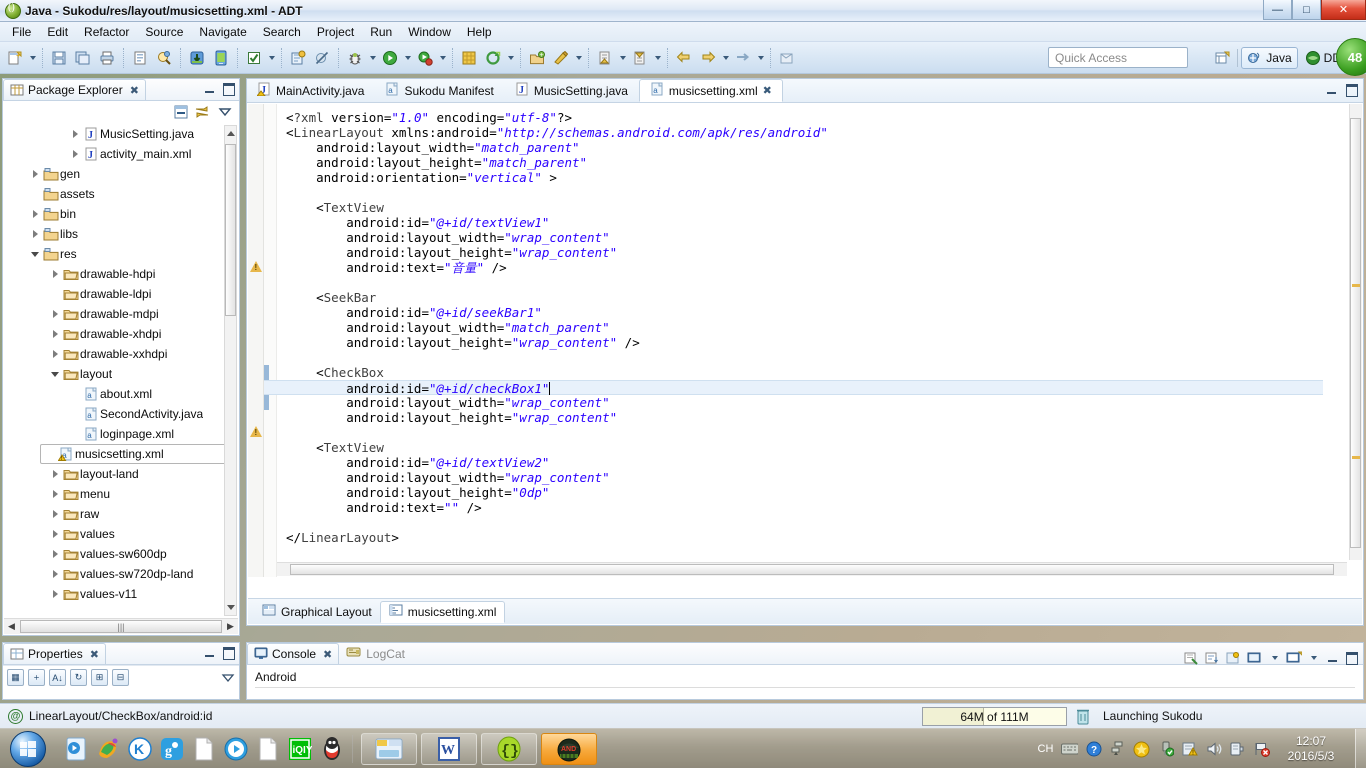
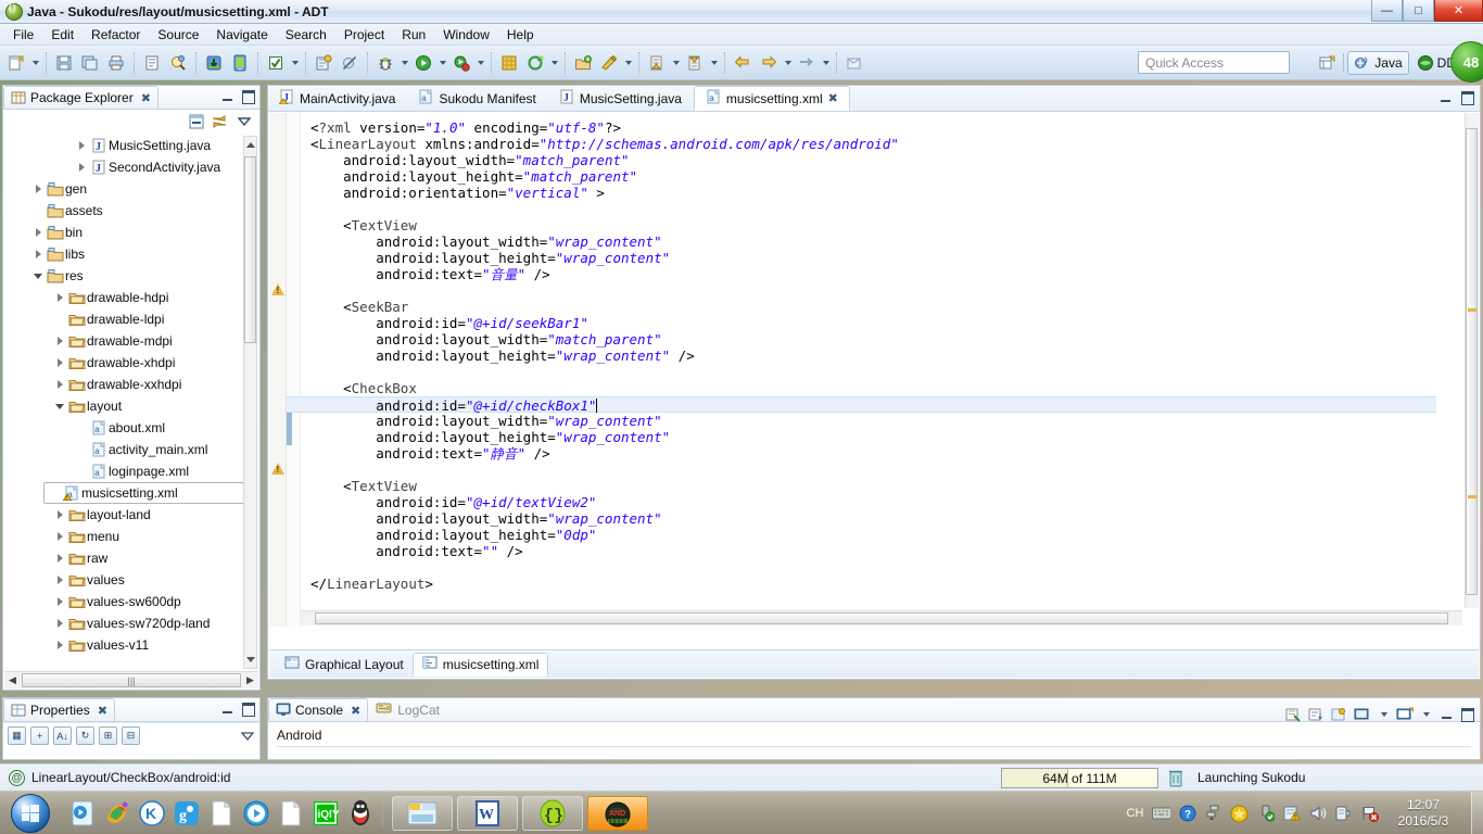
  Java - Sukodu/res/layout/musicsetting.xml - ADT
  —
  □
  ✕
  File
  Edit
  Refactor
  Source
  Navigate
  Search
  Project
  Run
  Window
  Help
  +
  Quick Access
  Java
  48
  Package Explorer
  ✖
  J
  MusicSetting.java
  J
- activity_main.xml
+ SecondActivity.java
  gen
  assets
  bin
  libs
  res
  drawable-hdpi
  drawable-ldpi
  drawable-mdpi
  drawable-xhdpi
  drawable-xxhdpi
  layout
  a
  about.xml
  a
- SecondActivity.java
+ activity_main.xml
  a
  loginpage.xml
  a
  musicsetting.xml
  layout-land
  menu
  raw
  values
  values-sw600dp
  values-sw720dp-land
  values-v11
  ◀
  |||
  ▶
  Properties
  ✖
  ▦
  ＋
  A↓
  ↻
  ⊞
  ⊟
  J
  MainActivity.java
  a
  Sukodu Manifest
  J
  MusicSetting.java
  a
  musicsetting.xml
  ✖
  <?xml version="1.0" encoding="utf-8"?>
  <LinearLayout xmlns:android="http://schemas.android.com/apk/res/android"
  android:layout_width="match_parent"
  android:layout_height="match_parent"
  android:orientation="vertical" >
  <TextView
- android:id="@+id/textView1"
  android:layout_width="wrap_content"
  android:layout_height="wrap_content"
  android:text="音量" />
  <SeekBar
  android:id="@+id/seekBar1"
  android:layout_width="match_parent"
  android:layout_height="wrap_content" />
  <CheckBox
  android:id="@+id/checkBox1"
  android:layout_width="wrap_content"
  android:layout_height="wrap_content"
+ android:text="静音" />
  <TextView
  android:id="@+id/textView2"
  android:layout_width="wrap_content"
  android:layout_height="0dp"
  android:text="" />
  </LinearLayout>
  Graphical Layout
  musicsetting.xml
  Console
  ✖
  LogCat
  Android
  @
  LinearLayout/CheckBox/android:id
  64M of 111M
  Launching Sukodu
  K
  g
  iQIY
  W
  {}
  CH
  ?
  12:07
  2016/5/3
